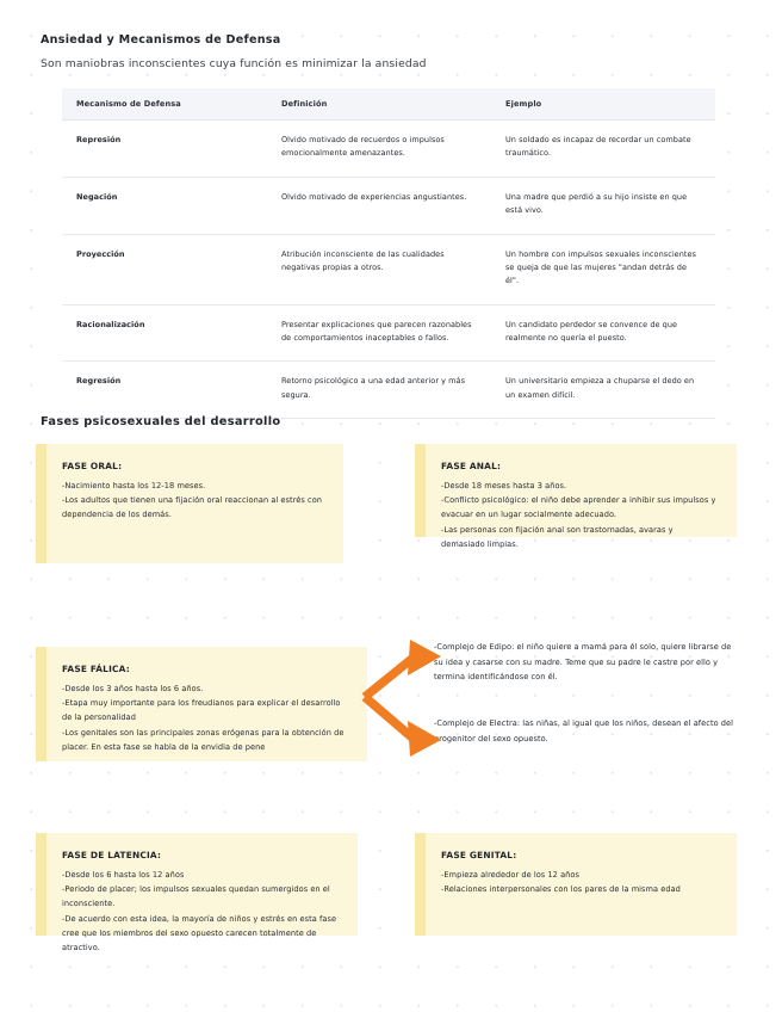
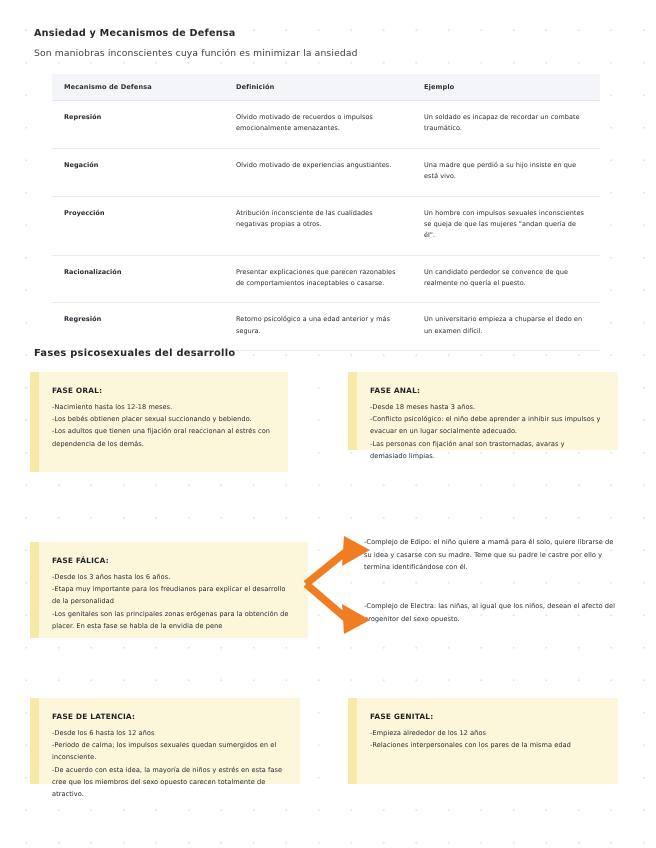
  Ansiedad y Mecanismos de Defensa
  Son maniobras inconscientes cuya función es minimizar la ansiedad
  Mecanismo de Defensa	Definición	Ejemplo
  Represión	Olvido motivado de recuerdos o impulsos emocionalmente amenazantes.	Un soldado es incapaz de recordar un combate traumático.
  Negación	Olvido motivado de experiencias angustiantes.	Una madre que perdió a su hijo insiste en que está vivo.
- Proyección	Atribución inconsciente de las cualidades negativas propias a otros.	Un hombre con impulsos sexuales inconscientes se queja de que las mujeres "andan detrás de él".
+ Proyección	Atribución inconsciente de las cualidades negativas propias a otros.	Un hombre con impulsos sexuales inconscientes se queja de que las mujeres "andan quería de él".
- Racionalización	Presentar explicaciones que parecen razonables de comportamientos inaceptables o fallos.	Un candidato perdedor se convence de que realmente no quería el puesto.
+ Racionalización	Presentar explicaciones que parecen razonables de comportamientos inaceptables o casarse.	Un candidato perdedor se convence de que realmente no quería el puesto.
  Regresión	Retorno psicológico a una edad anterior y más segura.	Un universitario empieza a chuparse el dedo en un examen difícil.
  Fases psicosexuales del desarrollo
  FASE ORAL:
  -Nacimiento hasta los 12-18 meses.
+ -Los bebés obtienen placer sexual succionando y bebiendo.
  -Los adultos que tienen una fijación oral reaccionan al estrés con dependencia de los demás.
  FASE ANAL:
  -Desde 18 meses hasta 3 años.
  -Conflicto psicológico: el niño debe aprender a inhibir sus impulsos y evacuar en un lugar socialmente adecuado.
  -Las personas con fijación anal son trastornadas, avaras y demasiado limpias.
  FASE FÁLICA:
  -Desde los 3 años hasta los 6 años.
  -Etapa muy importante para los freudianos para explicar el desarrollo de la personalidad
  -Los genitales son las principales zonas erógenas para la obtención de placer. En esta fase se habla de la envidia de pene
  -Complejo de Edipo: el niño quiere a mamá para él solo, quiere librarse de su idea y casarse con su madre. Teme que su padre le castre por ello y termina identificándose con él.
  -Complejo de Electra: las niñas, al igual que los niños, desean el afecto del rogenitor del sexo opuesto.
  FASE DE LATENCIA:
  -Desde los 6 hasta los 12 años
- -Periodo de placer; los impulsos sexuales quedan sumergidos en el inconsciente.
+ -Periodo de calma; los impulsos sexuales quedan sumergidos en el inconsciente.
  -De acuerdo con esta idea, la mayoría de niños y estrés en esta fase cree que los miembros del sexo opuesto carecen totalmente de atractivo.
  FASE GENITAL:
  -Empieza alrededor de los 12 años
  -Relaciones interpersonales con los pares de la misma edad
